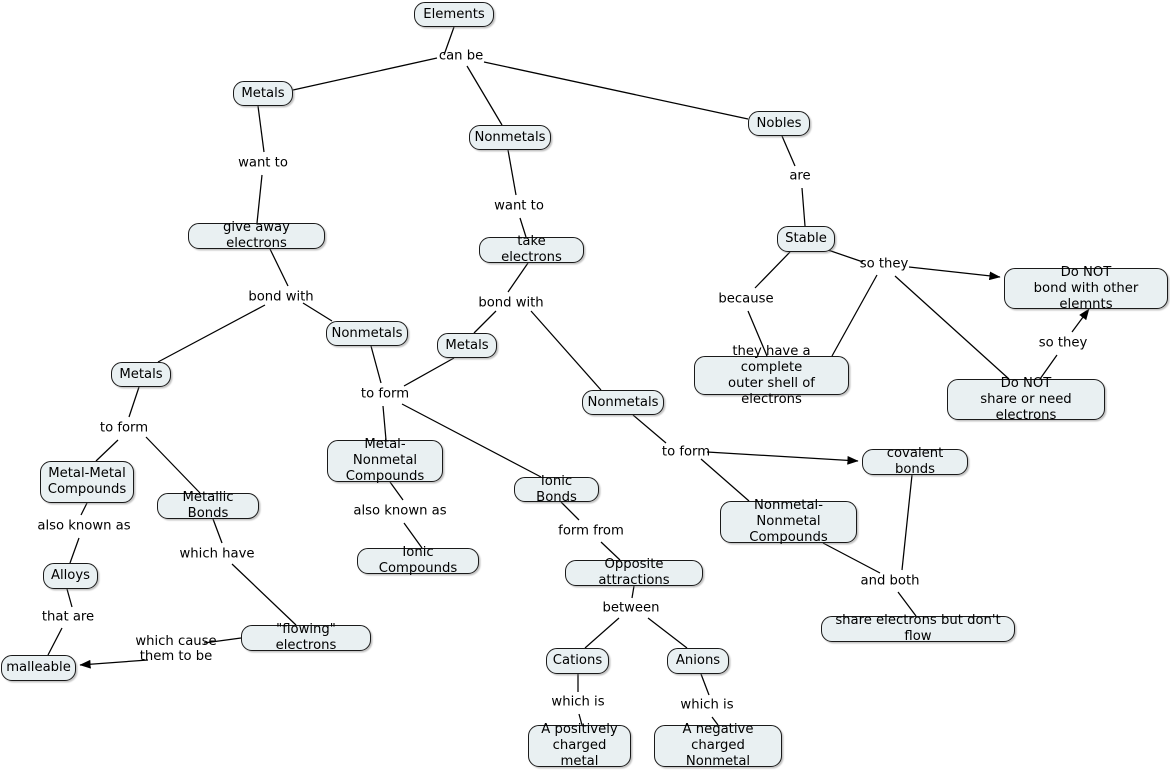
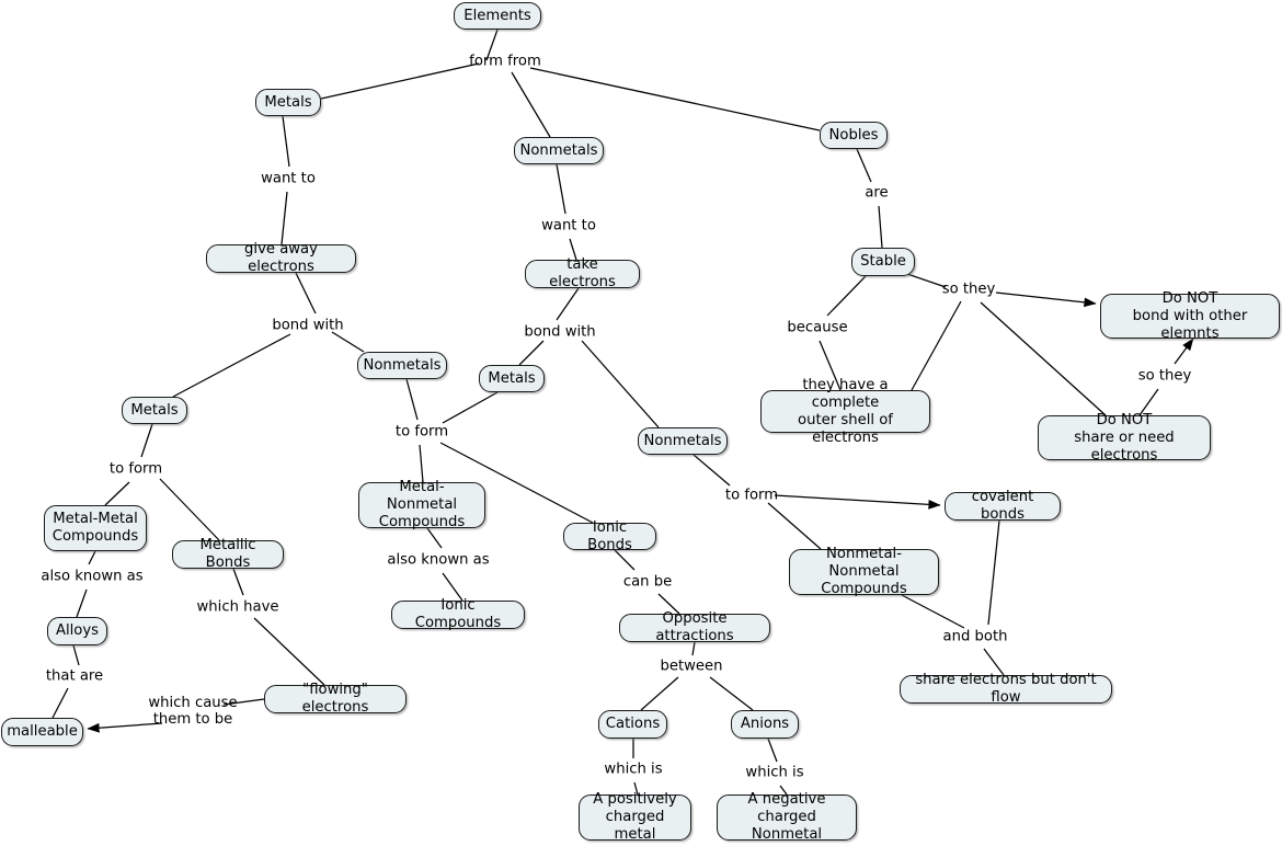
  Elements
  Metals
  Nonmetals
  Nobles
  give away electrons
  take electrons
  Stable
  Do NOT
  bond with other elemnts
  they have a complete
  outer shell of electrons
  Do NOT
  share or need electrons
  Metals
  Nonmetals
  Metals
  Nonmetals
  Metal-Metal
  Compounds
  Metallic Bonds
  Metal-Nonmetal
  Compounds
  Ionic Bonds
  covalent bonds
  Nonmetal-Nonmetal
  Compounds
  Ionic Compounds
  Alloys
  Opposite attractions
  share electrons but don't flow
  "flowing" electrons
  malleable
  Cations
  Anions
  A positively
  charged metal
  A negative
  charged Nonmetal
- can be
+ form from
  want to
  want to
  are
  so they
  because
  so they
  bond with
  bond with
  to form
  to form
  to form
  also known as
  also known as
  which have
- form from
+ can be
  and both
  that are
  which cause
  them to be
  between
  which is
  which is
